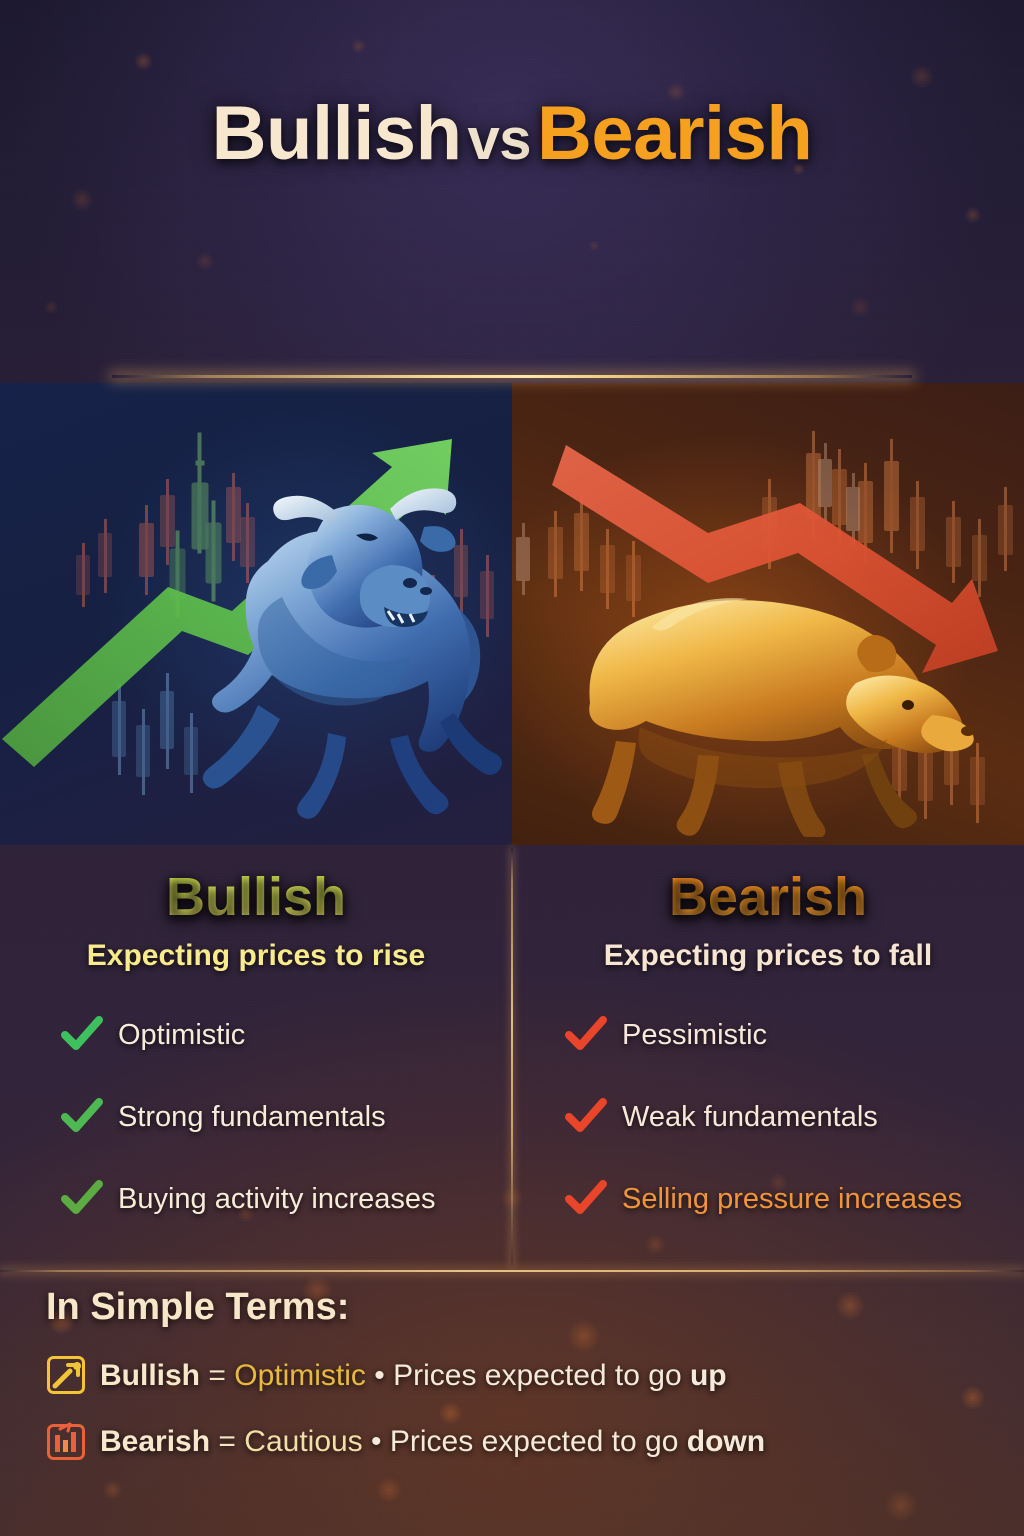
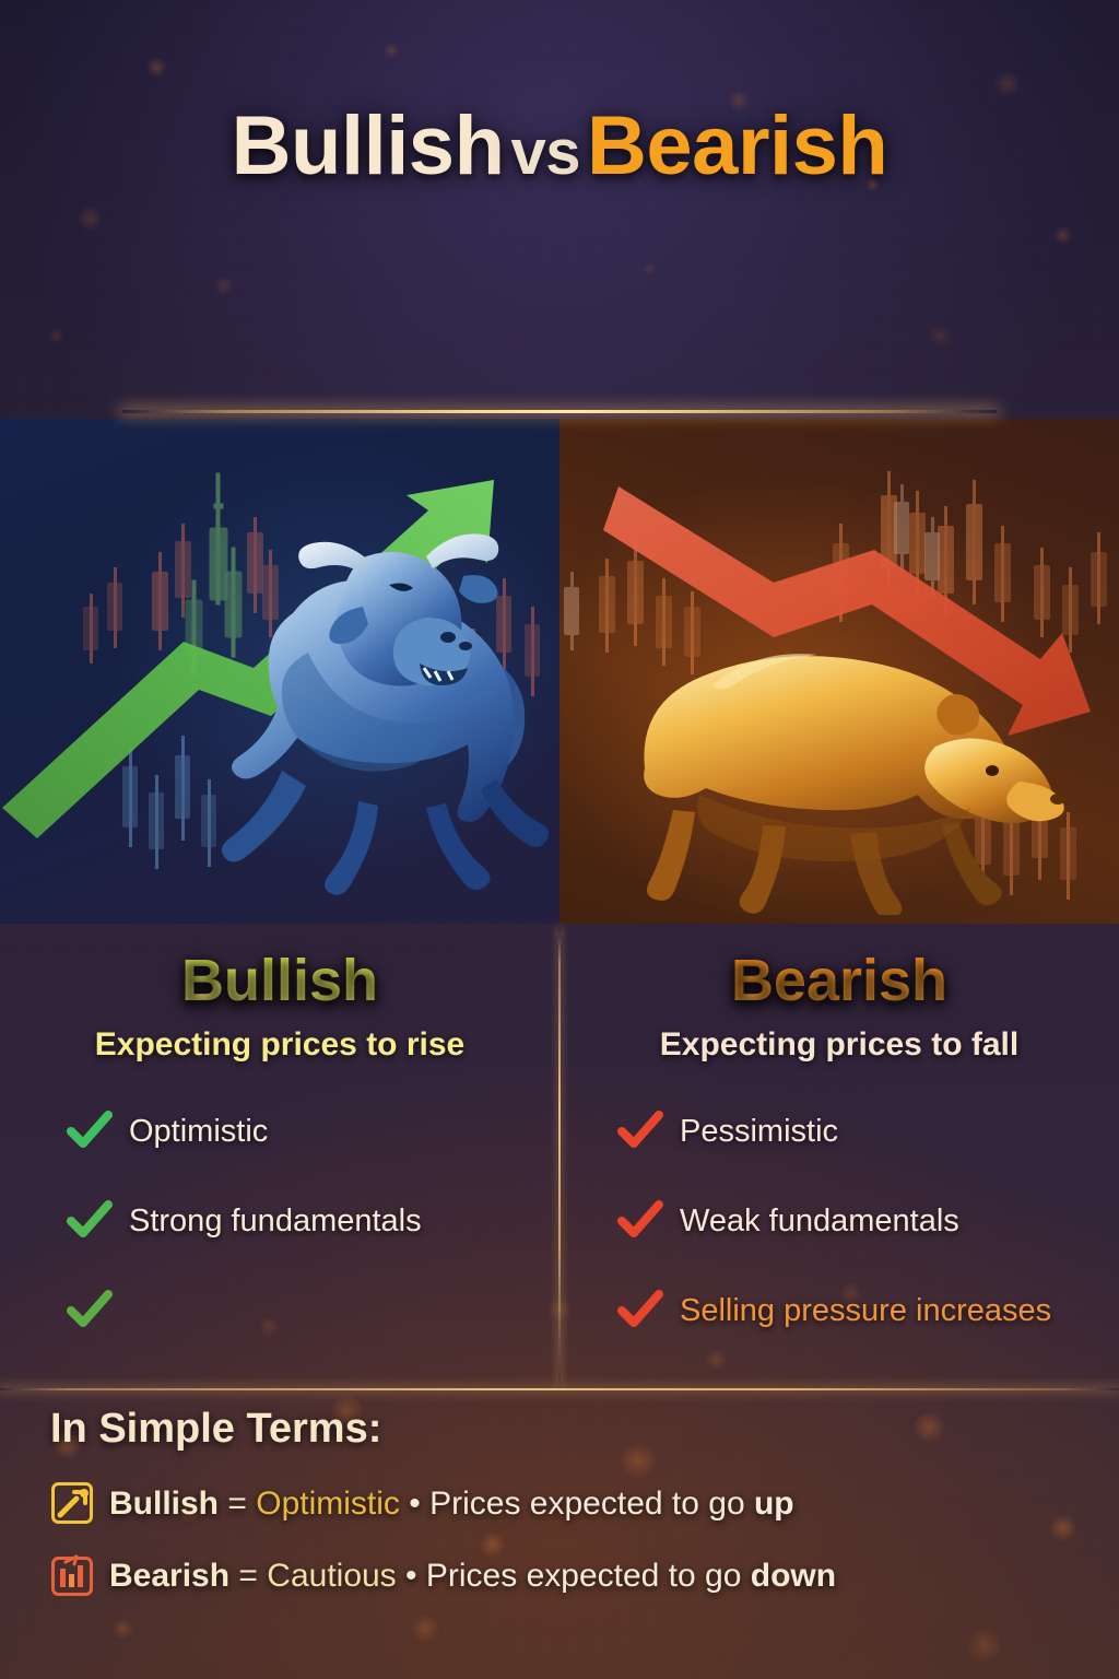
  BullishvsBearish
  Bullish
  Expecting prices to rise
  Optimistic
  Strong fundamentals
- Buying activity increases
  Bearish
  Expecting prices to fall
  Pessimistic
  Weak fundamentals
  Selling pressure increases
  In Simple Terms:
  Bullish = Optimistic • Prices expected to go up
  Bearish = Cautious • Prices expected to go down
